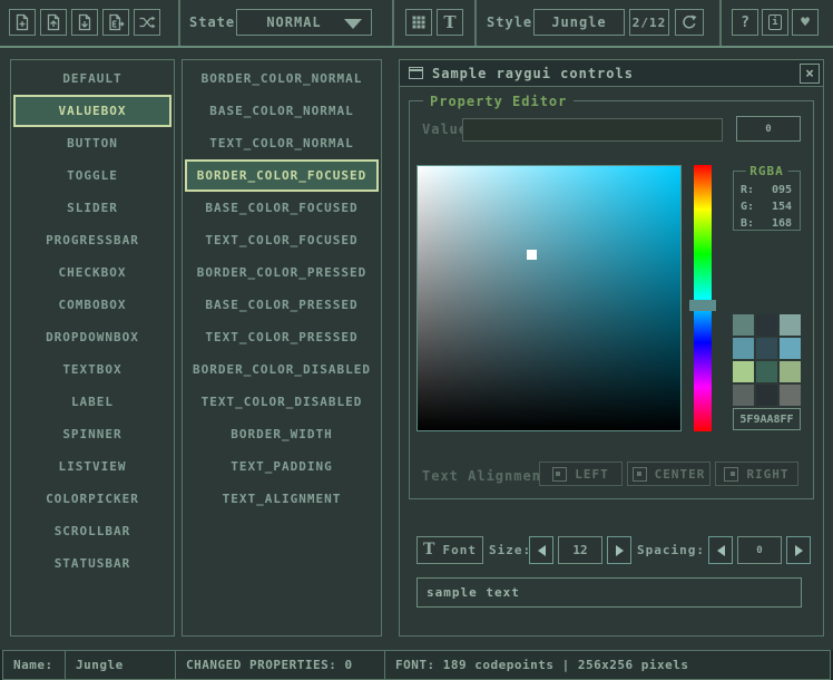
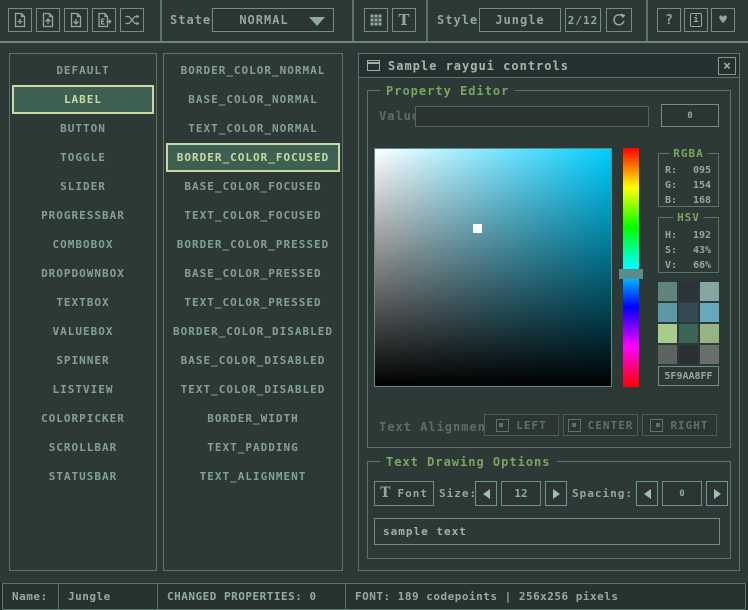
  State
  NORMAL
  T
  Style
  Jungle
  2/12
  ?
  i
  ♥
  DEFAULT
- VALUEBOX
+ LABEL
  BUTTON
  TOGGLE
  SLIDER
  PROGRESSBAR
- CHECKBOX
  COMBOBOX
  DROPDOWNBOX
  TEXTBOX
- LABEL
+ VALUEBOX
  SPINNER
  LISTVIEW
  COLORPICKER
  SCROLLBAR
  STATUSBAR
  BORDER_COLOR_NORMAL
  BASE_COLOR_NORMAL
  TEXT_COLOR_NORMAL
  BORDER_COLOR_FOCUSED
  BASE_COLOR_FOCUSED
  TEXT_COLOR_FOCUSED
  BORDER_COLOR_PRESSED
  BASE_COLOR_PRESSED
  TEXT_COLOR_PRESSED
  BORDER_COLOR_DISABLED
+ BASE_COLOR_DISABLED
  TEXT_COLOR_DISABLED
  BORDER_WIDTH
  TEXT_PADDING
  TEXT_ALIGNMENT
  Sample raygui controls
  ×
  Property Editor
  0
  RGBA
  R:
  095
  G:
  154
  B:
  168
+ HSV
+ H:
+ 192
+ S:
+ 43%
+ V:
+ 66%
  5F9AA8FF
  Text Alignmen
  LEFT
  CENTER
  RIGHT
+ Text Drawing Options
  T
  Font
  Size:
  12
  Spacing:
  0
  sample text
  Name:
  Jungle
  CHANGED PROPERTIES: 0
  FONT: 189 codepoints | 256x256 pixels
